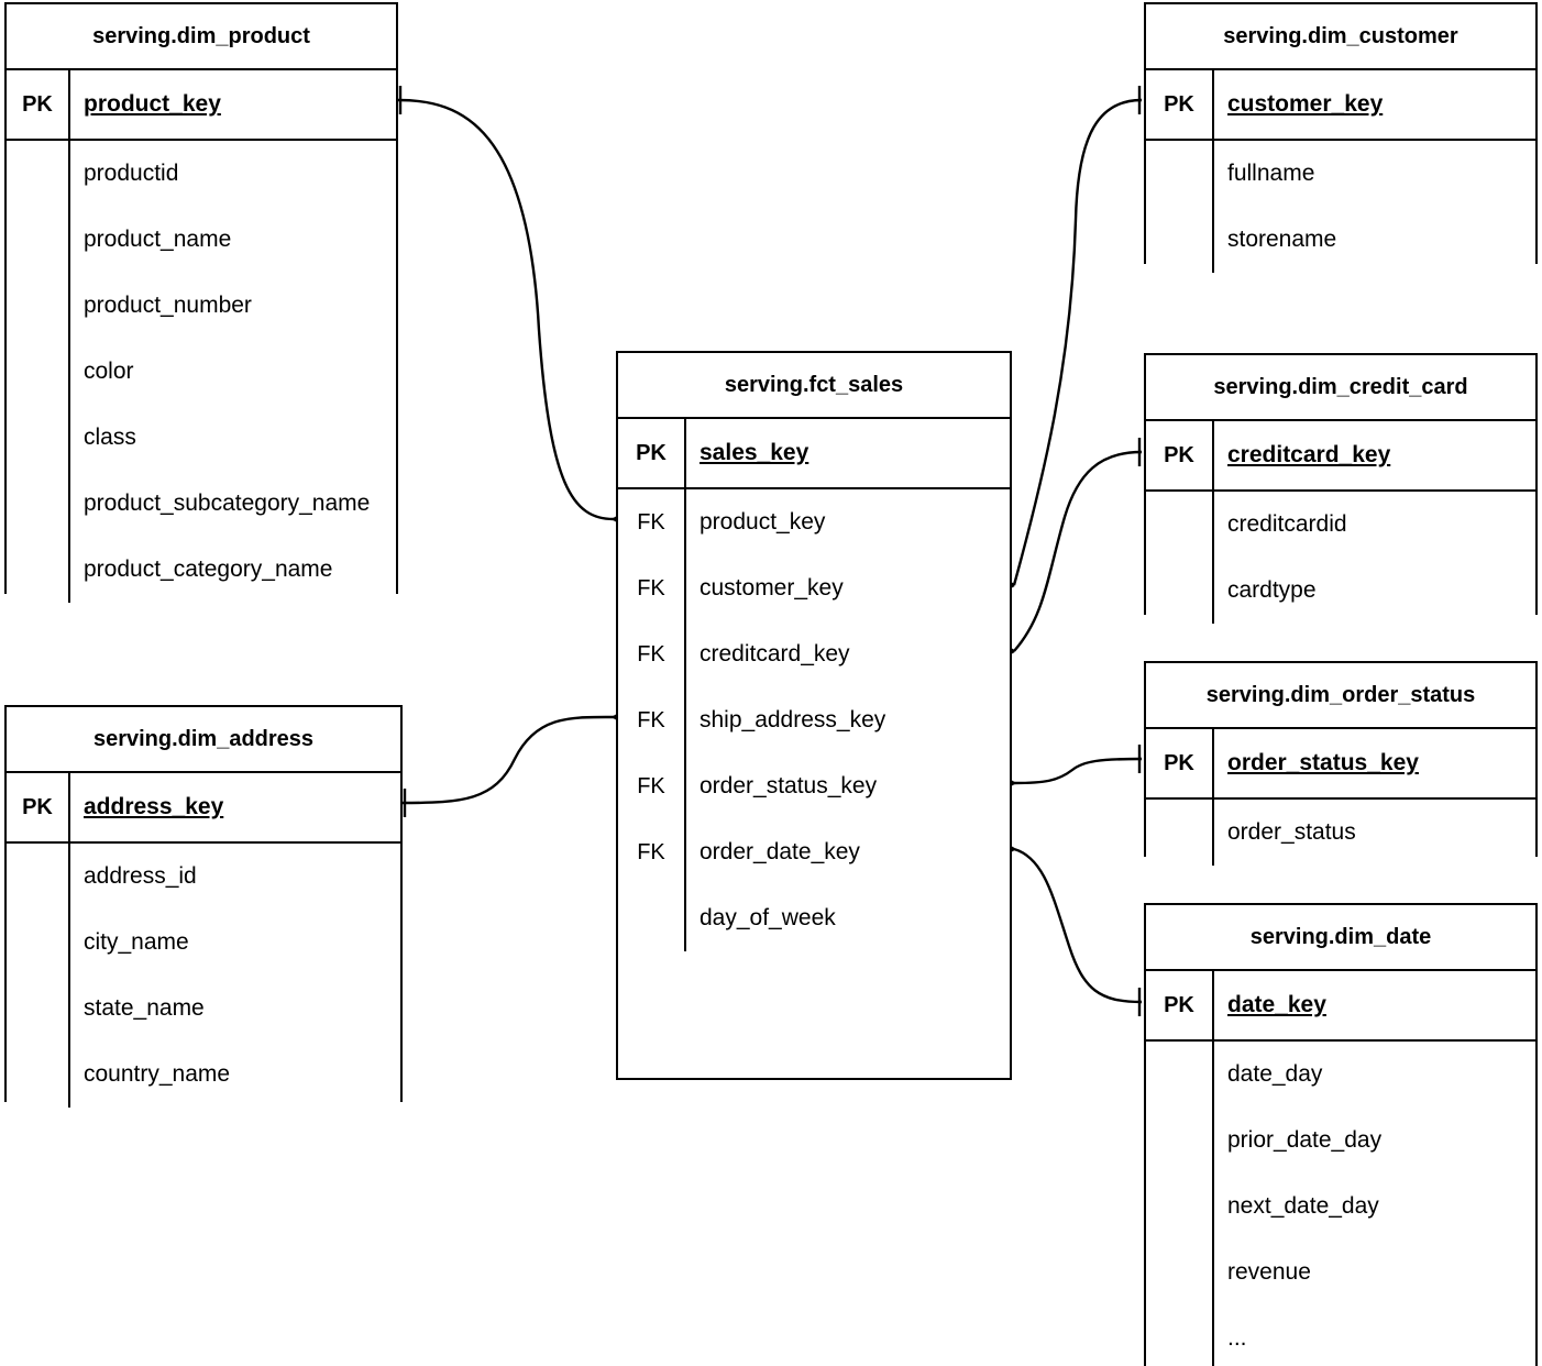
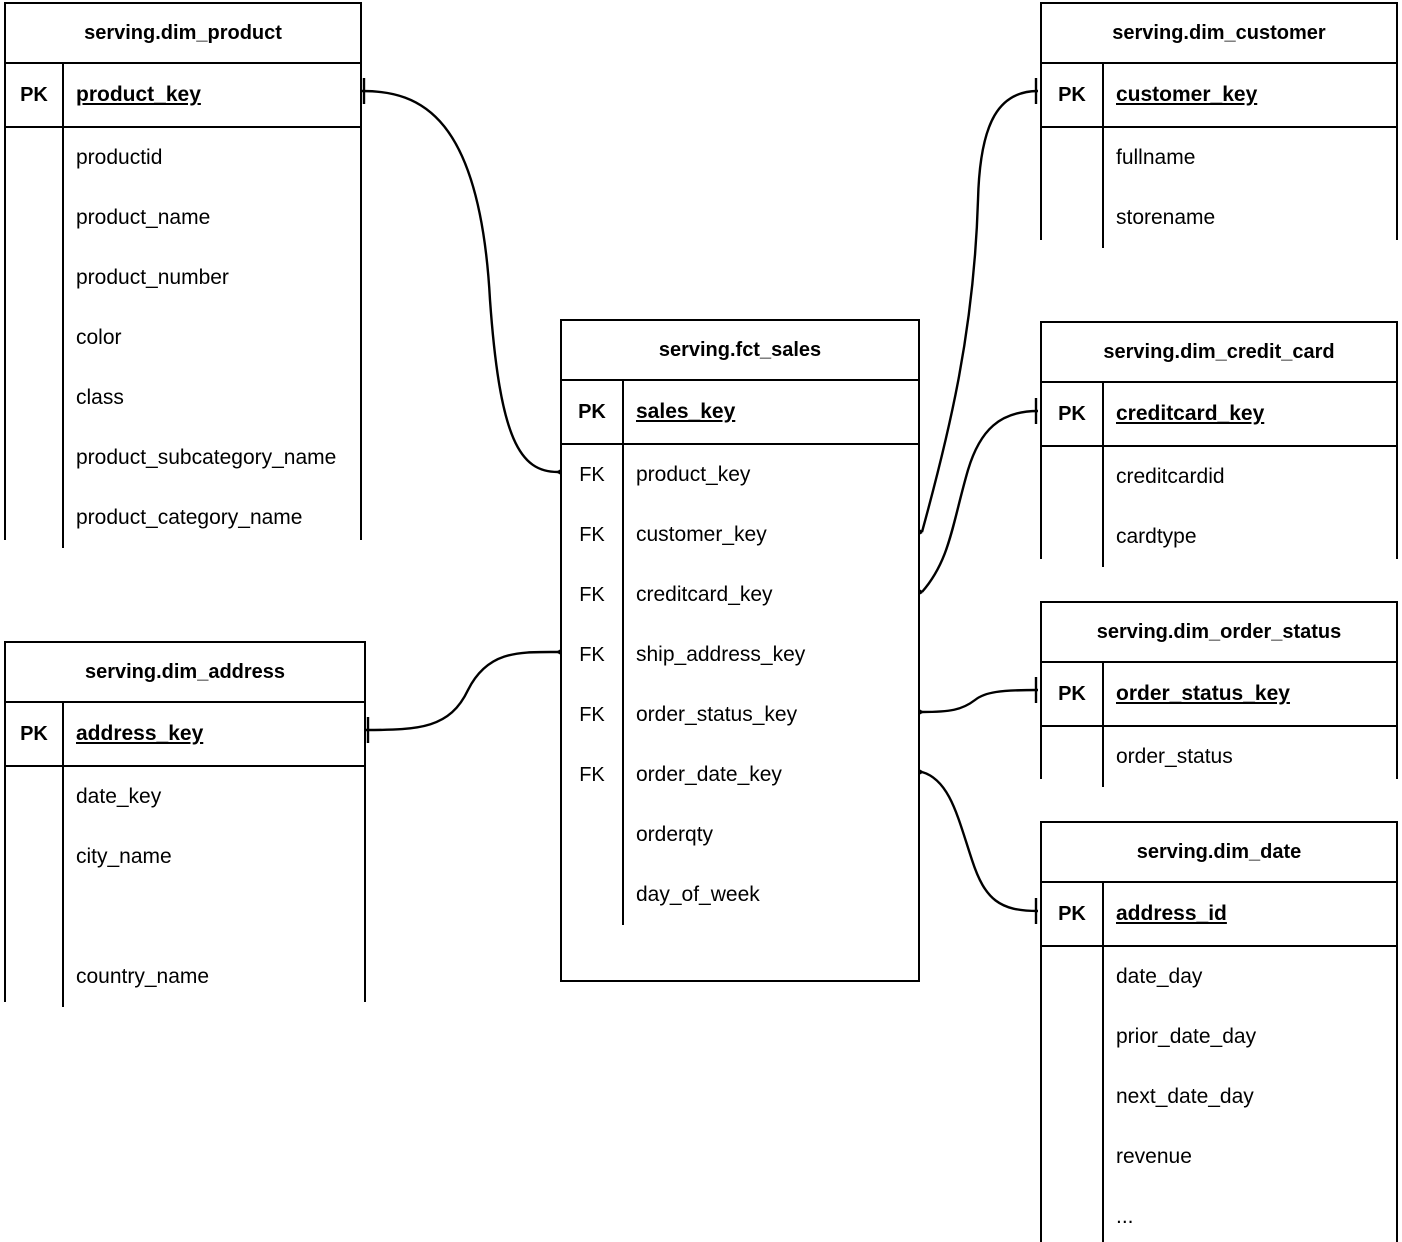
  serving.dim_product
  PK
  product_key
  productid
  product_name
  product_number
  color
  class
  product_subcategory_name
  product_category_name
  serving.dim_address
  PK
  address_key
- address_id
+ date_key
  city_name
- state_name
  country_name
  serving.fct_sales
  PK
  sales_key
  FK
  product_key
  FK
  customer_key
  FK
  creditcard_key
  FK
  ship_address_key
  FK
  order_status_key
  FK
  order_date_key
+ orderqty
  day_of_week
  serving.dim_customer
  PK
  customer_key
  fullname
  storename
  serving.dim_credit_card
  PK
  creditcard_key
  creditcardid
  cardtype
  serving.dim_order_status
  PK
  order_status_key
  order_status
  serving.dim_date
  PK
- date_key
+ address_id
  date_day
  prior_date_day
  next_date_day
  revenue
  ...
